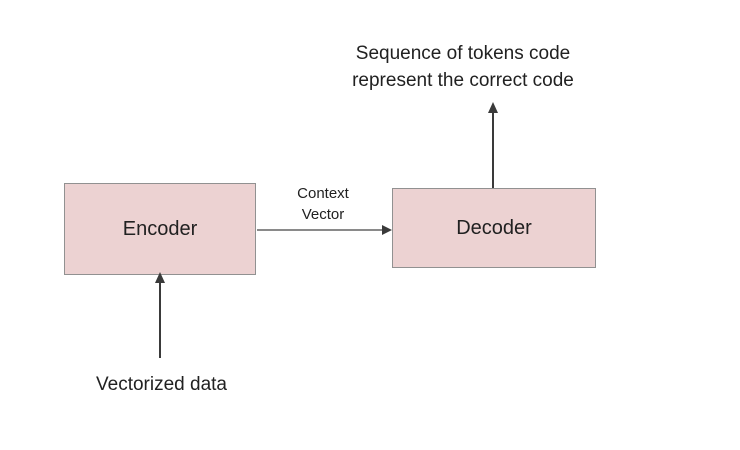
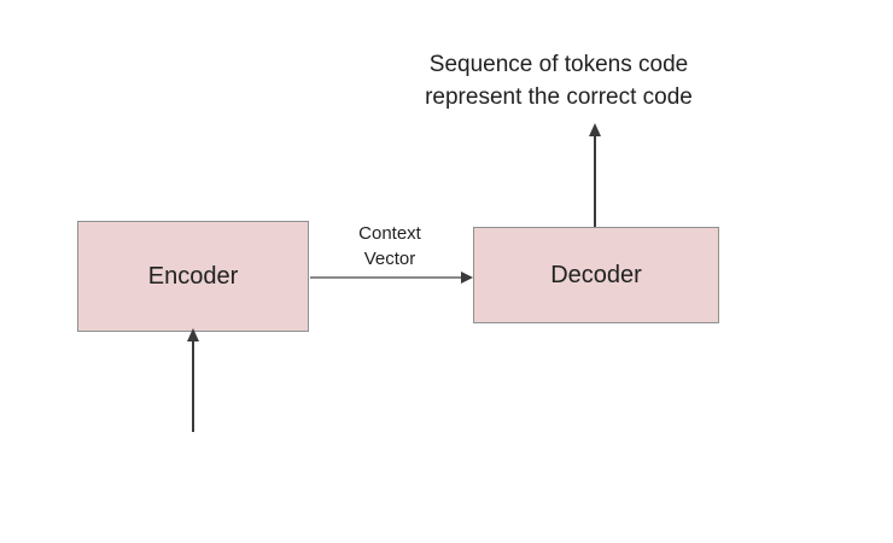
  Sequence of tokens code represent the correct code
  Encoder
  Decoder
  Context Vector
- Vectorized data
